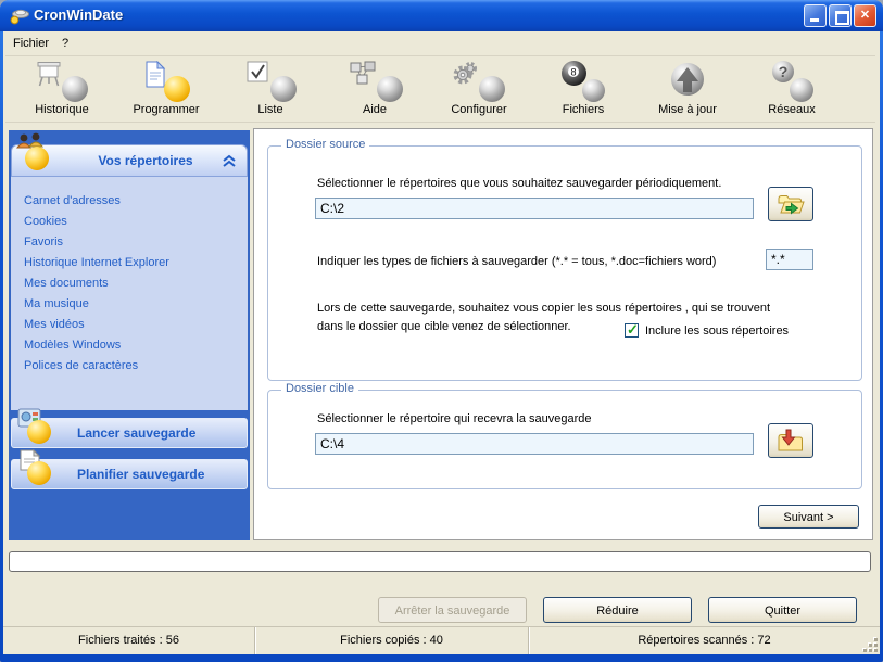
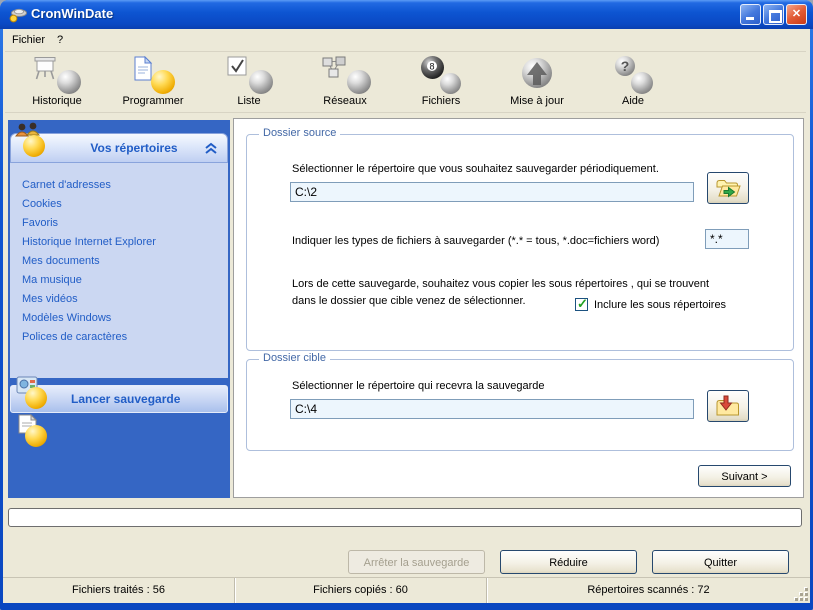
  CronWinDate
  Fichier
  ?
  Historique
  Programmer
  Liste
- Aide
+ Réseaux
- Configurer
  8
  Fichiers
  Mise à jour
  ?
- Réseaux
+ Aide
  Vos répertoires
  Carnet d'adresses
  Cookies
  Favoris
  Historique Internet Explorer
  Mes documents
  Ma musique
  Mes vidéos
  Modèles Windows
  Polices de caractères
  Lancer sauvegarde
- Planifier sauvegarde
  Dossier source
- Sélectionner le répertoires que vous souhaitez sauvegarder périodiquement.
+ Sélectionner le répertoire que vous souhaitez sauvegarder périodiquement.
  C:\2
  Indiquer les types de fichiers à sauvegarder (*.* = tous, *.doc=fichiers word)
  *.*
  Lors de cette sauvegarde, souhaitez vous copier les sous répertoires , qui se trouvent
  dans le dossier que cible venez de sélectionner.
  Inclure les sous répertoires
  Dossier cible
  Sélectionner le répertoire qui recevra la sauvegarde
  C:\4
  Suivant >
  Arrêter la sauvegarde
  Réduire
  Quitter
  Fichiers traités : 56
- Fichiers copiés : 40
+ Fichiers copiés : 60
  Répertoires scannés : 72
